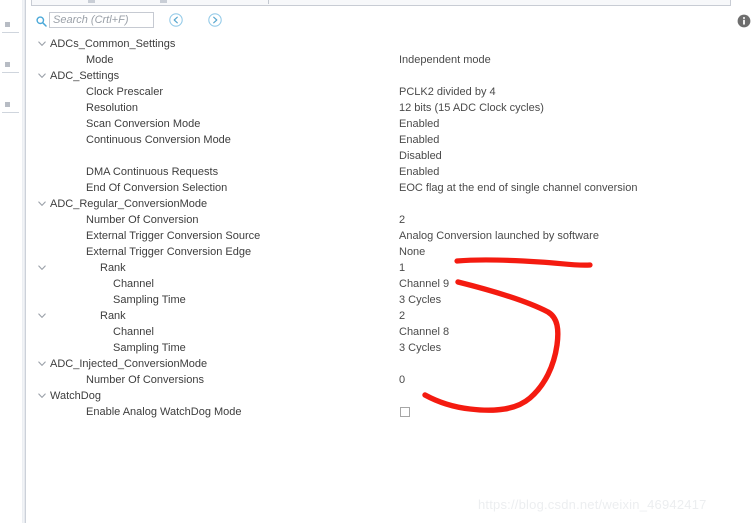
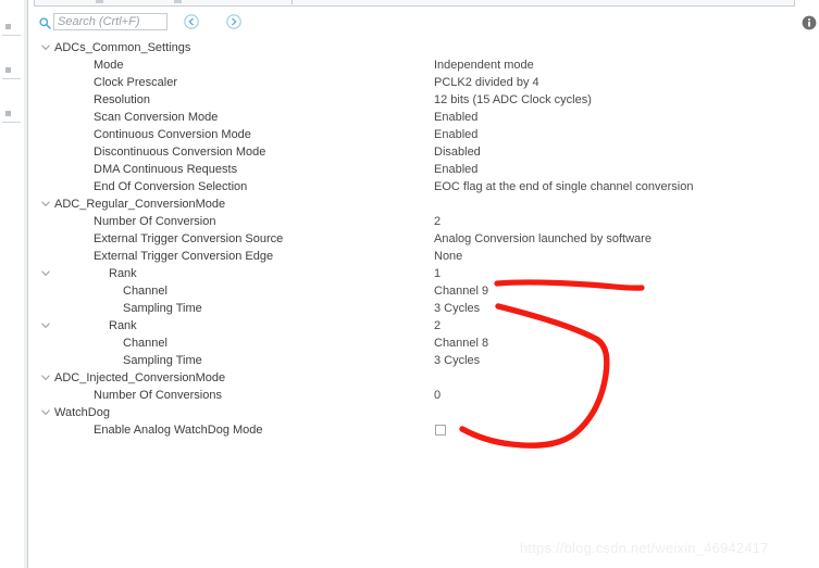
  Search (Crtl+F)
  ADCs_Common_Settings
  Mode
  Independent mode
- ADC_Settings
  Clock Prescaler
  PCLK2 divided by 4
  Resolution
  12 bits (15 ADC Clock cycles)
  Scan Conversion Mode
  Enabled
  Continuous Conversion Mode
  Enabled
+ Discontinuous Conversion Mode
  Disabled
  DMA Continuous Requests
  Enabled
  End Of Conversion Selection
  EOC flag at the end of single channel conversion
  ADC_Regular_ConversionMode
  Number Of Conversion
  2
  External Trigger Conversion Source
  Analog Conversion launched by software
  External Trigger Conversion Edge
  None
  Rank
  1
  Channel
  Channel 9
  Sampling Time
  3 Cycles
  Rank
  2
  Channel
  Channel 8
  Sampling Time
  3 Cycles
  ADC_Injected_ConversionMode
  Number Of Conversions
  0
  WatchDog
  Enable Analog WatchDog Mode
